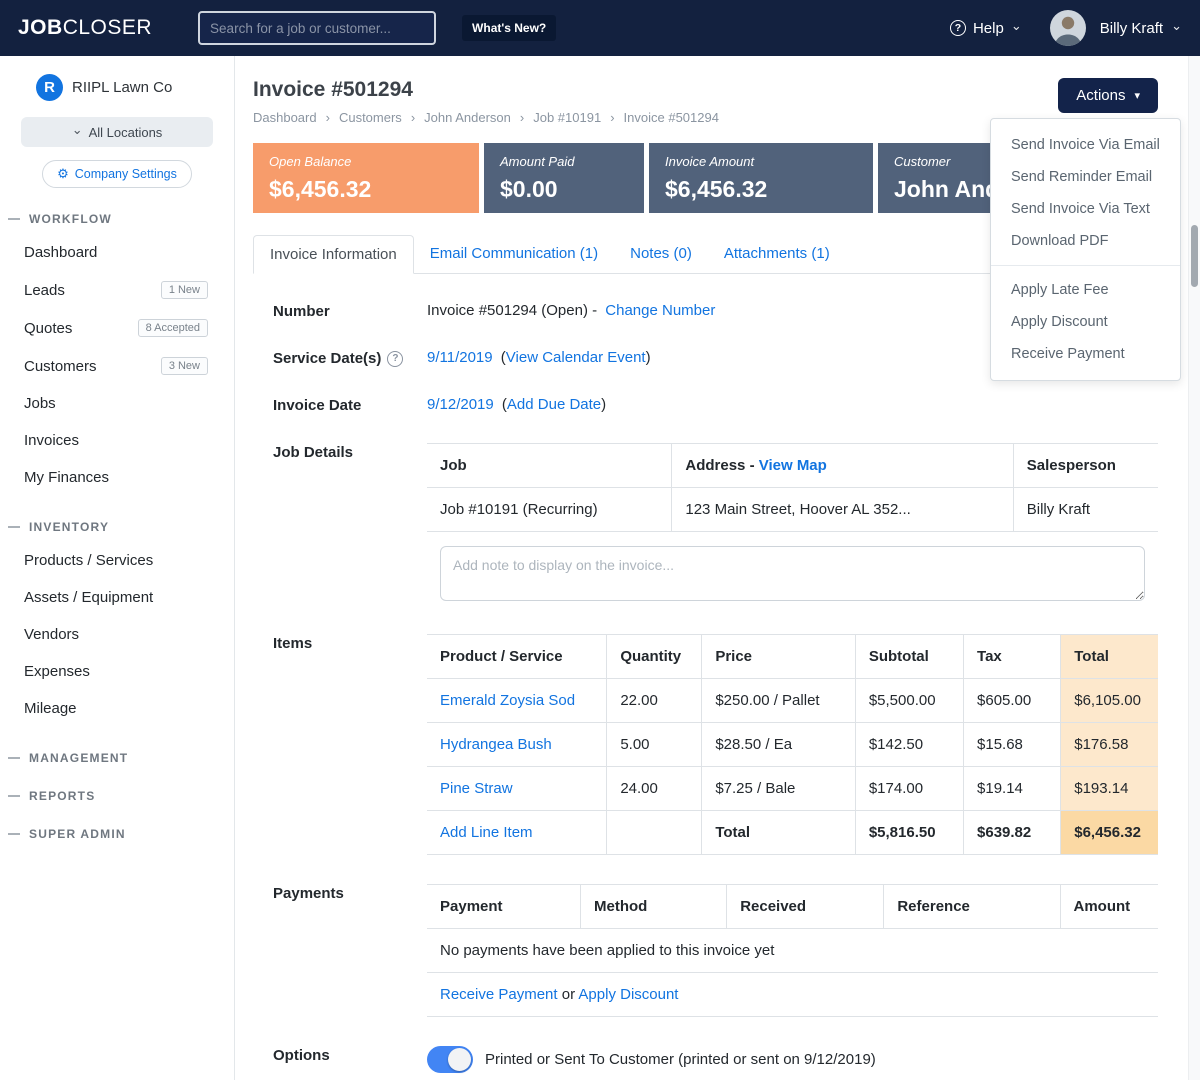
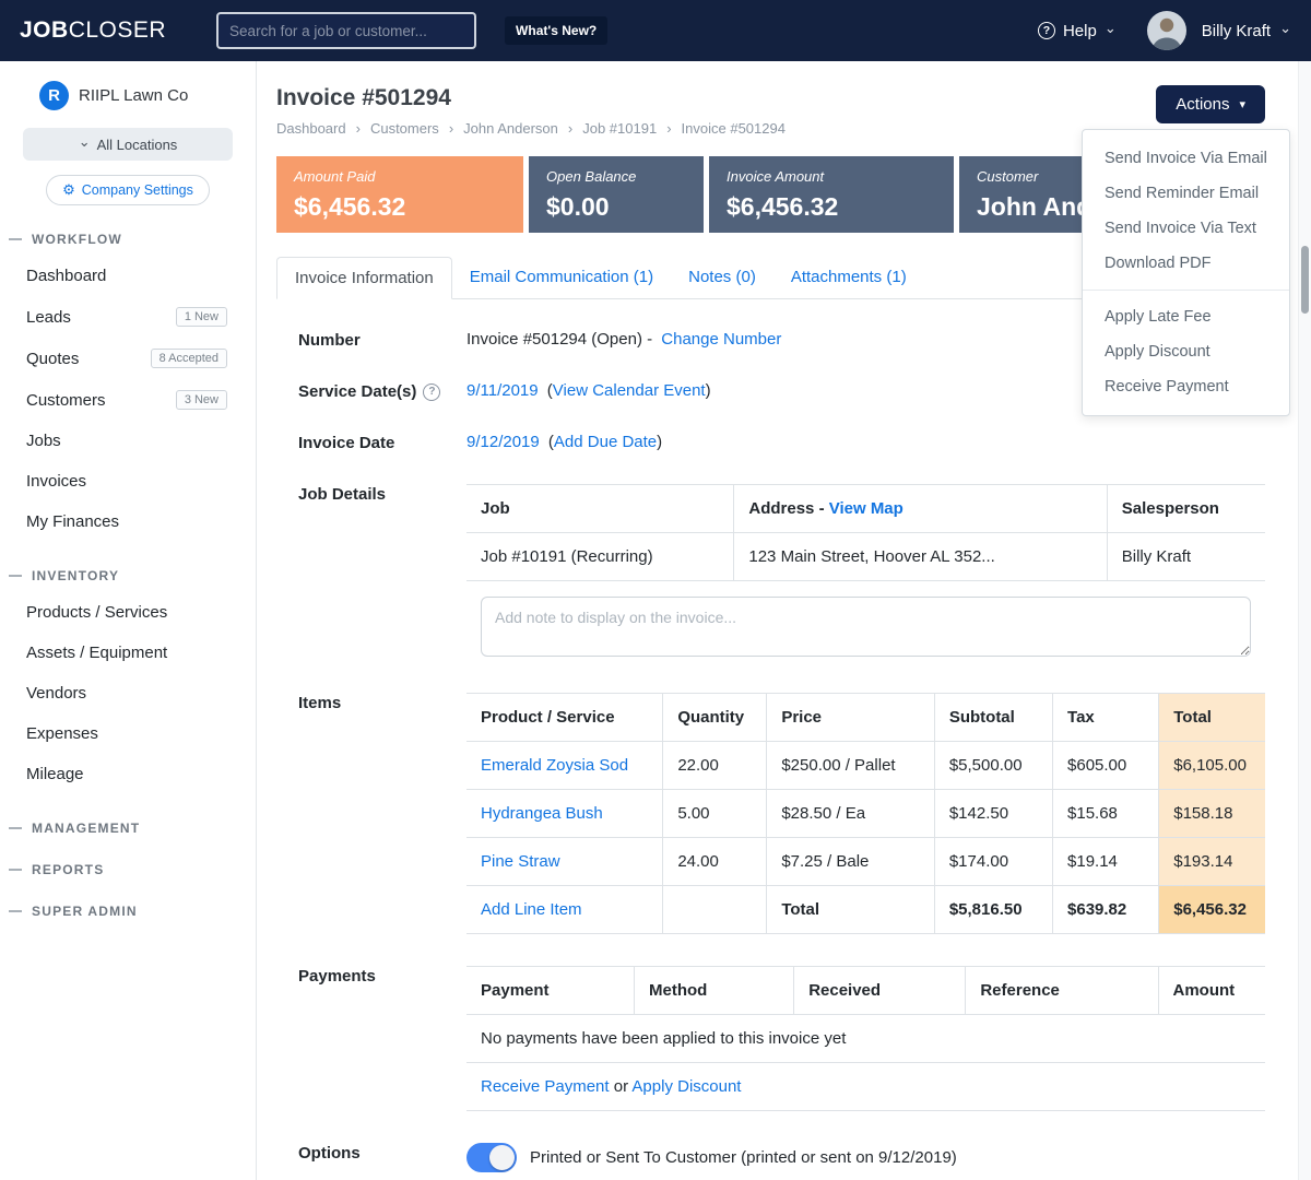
  JOBCLOSER
  Search for a job or customer...
  What's New?
  ?
  Help
  ⌄
  Billy Kraft
  ⌄
  R
  RIIPL Lawn Co
  ⌄
  All Locations
  ⚙
  Company Settings
  WORKFLOW
  Dashboard
  Leads
  1 New
  Quotes
  8 Accepted
  Customers
  3 New
  Jobs
  Invoices
  My Finances
  INVENTORY
  Products / Services
  Assets / Equipment
  Vendors
  Expenses
  Mileage
  MANAGEMENT
  REPORTS
  SUPER ADMIN
  Invoice #501294
  Dashboard
  ›
  Customers
  ›
  John Anderson
  ›
  Job #10191
  ›
  Invoice #501294
  Actions
  ▾
  Send Invoice Via Email
  Send Reminder Email
  Send Invoice Via Text
  Download PDF
  Apply Late Fee
  Apply Discount
  Receive Payment
- Open Balance
+ Amount Paid
  $6,456.32
- Amount Paid
+ Open Balance
  $0.00
  Invoice Amount
  $6,456.32
  Customer
  Invoice Information
  Email Communication (1)
  Notes (0)
  Attachments (1)
  Number
  Invoice #501294 (Open) - Change Number
  Service Date(s)
  ?
  9/11/2019 (View Calendar Event)
  Invoice Date
  9/12/2019 (Add Due Date)
  Job Details
  Job	Address - View Map	Salesperson
  Job #10191 (Recurring)	123 Main Street, Hoover AL 352...	Billy Kraft
  Add note to display on the invoice...
  Items
  Product / Service	Quantity	Price	Subtotal	Tax	Total
  Emerald Zoysia Sod	22.00	$250.00 / Pallet	$5,500.00	$605.00	$6,105.00
- Hydrangea Bush	5.00	$28.50 / Ea	$142.50	$15.68	$176.58
+ Hydrangea Bush	5.00	$28.50 / Ea	$142.50	$15.68	$158.18
  Pine Straw	24.00	$7.25 / Bale	$174.00	$19.14	$193.14
  Add Line Item		Total	$5,816.50	$639.82	$6,456.32
  Payments
  Payment	Method	Received	Reference	Amount
  No payments have been applied to this invoice yet
  Receive Payment or Apply Discount
  Options
  Printed or Sent To Customer (printed or sent on 9/12/2019)
